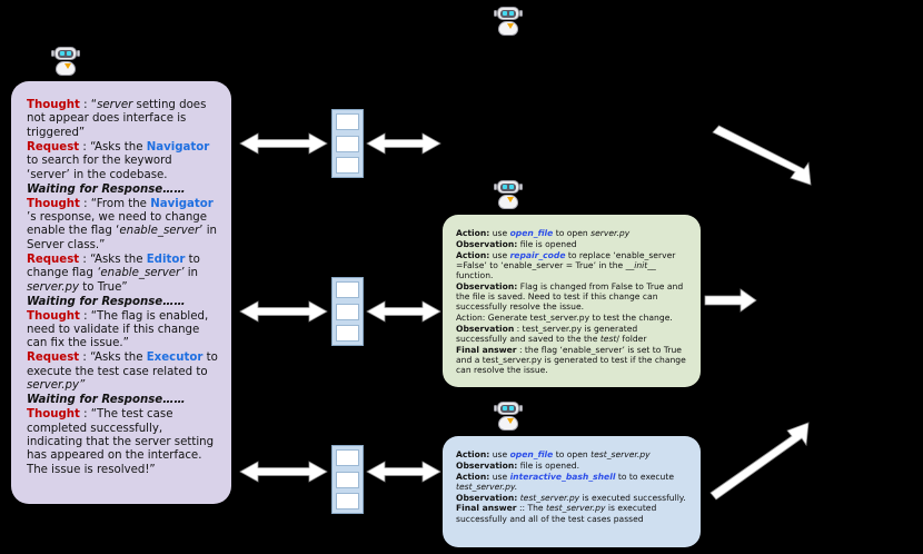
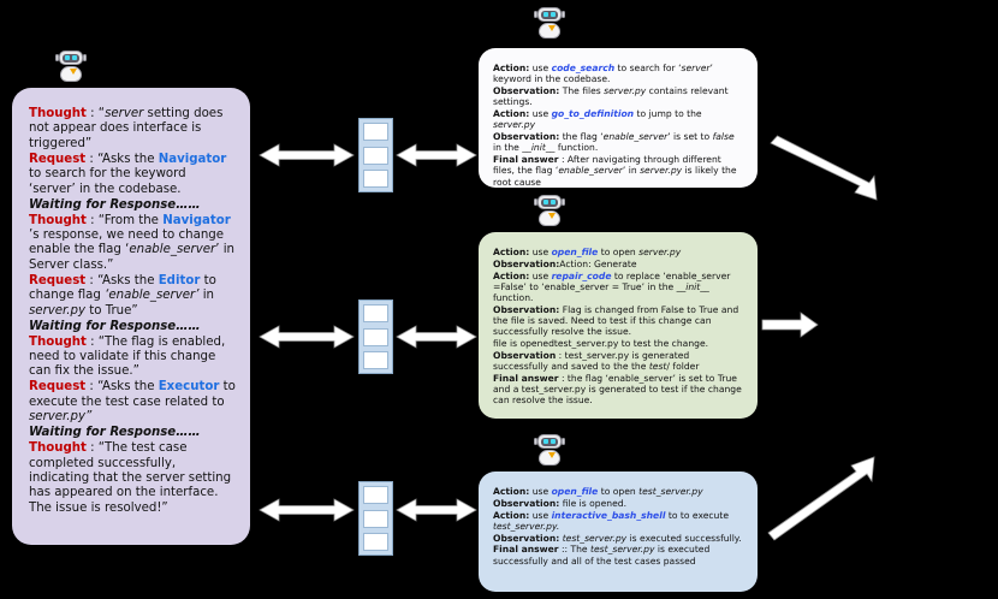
  Thought : “server setting does not appear does interface is triggered”
  Request : “Asks the Navigator to search for the keyword ‘server’ in the codebase.
  Waiting for Response……
  Thought : “From the Navigator ’s response, we need to change enable the flag ‘enable_server’ in Server class.”
  Request : “Asks the Editor to change flag ‘enable_server’ in server.py to True”
  Waiting for Response……
  Thought : “The flag is enabled, need to validate if this change can fix the issue.”
  Request : “Asks the Executor to execute the test case related to server.py”
  Waiting for Response……
  Thought : “The test case completed successfully, indicating that the server setting has appeared on the interface. The issue is resolved!”
+ Action: use code_search to search for ‘server’ keyword in the codebase.
+ Observation: The files server.py contains relevant settings.
+ Action: use go_to_definition to jump to the server.py
+ Observation: the flag ‘enable_server’ is set to false in the __init__ function.
+ Final answer : After navigating through different files, the flag ‘enable_server’ in server.py is likely the root cause
  Action: use open_file to open server.py
- Observation: file is opened
+ Observation:Action: Generate
  Action: use repair_code to replace ‘enable_server =False’ to ‘enable_server = True’ in the __init__ function.
  Observation: Flag is changed from False to True and the file is saved. Need to test if this change can successfully resolve the issue.
- Action: Generate test_server.py to test the change.
+ file is openedtest_server.py to test the change.
  Observation : test_server.py is generated successfully and saved to the the test/ folder
  Final answer : the flag ‘enable_server’ is set to True and a test_server.py is generated to test if the change can resolve the issue.
  Action: use open_file to open test_server.py
  Observation: file is opened.
  Action: use interactive_bash_shell to to execute test_server.py.
  Observation: test_server.py is executed successfully.
  Final answer :: The test_server.py is executed successfully and all of the test cases passed
